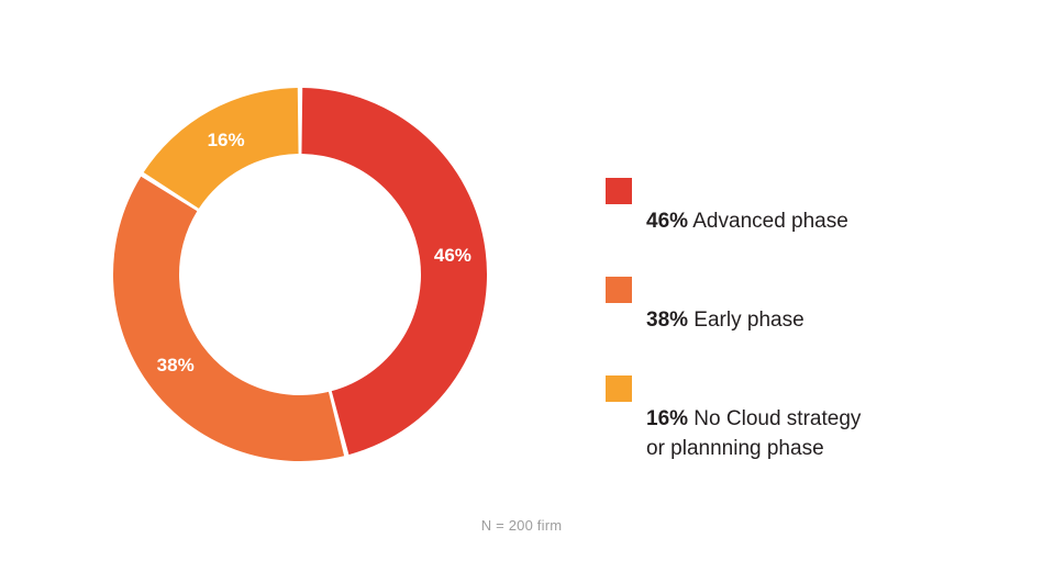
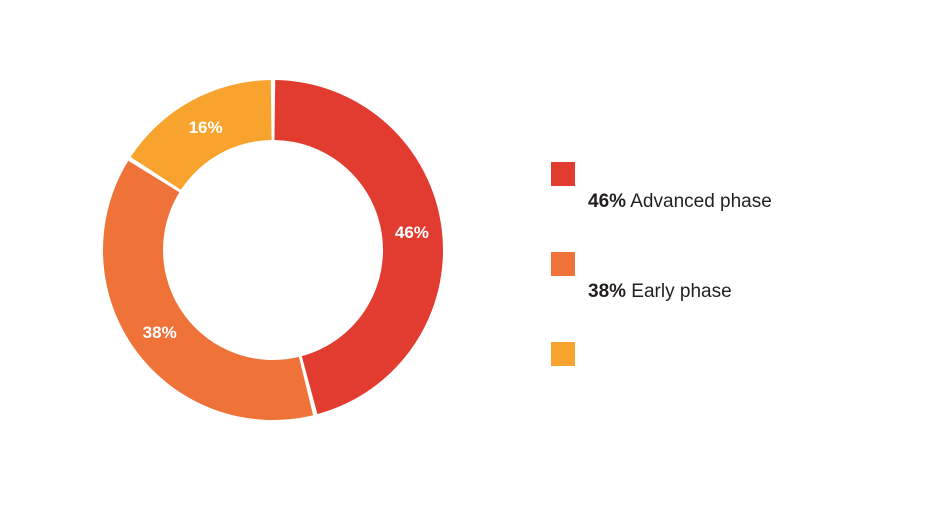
  46%
  38%
  16%
  46% Advanced phase
  38% Early phase
- 16% No Cloud strategy
- or plannning phase
- N = 200 firm
